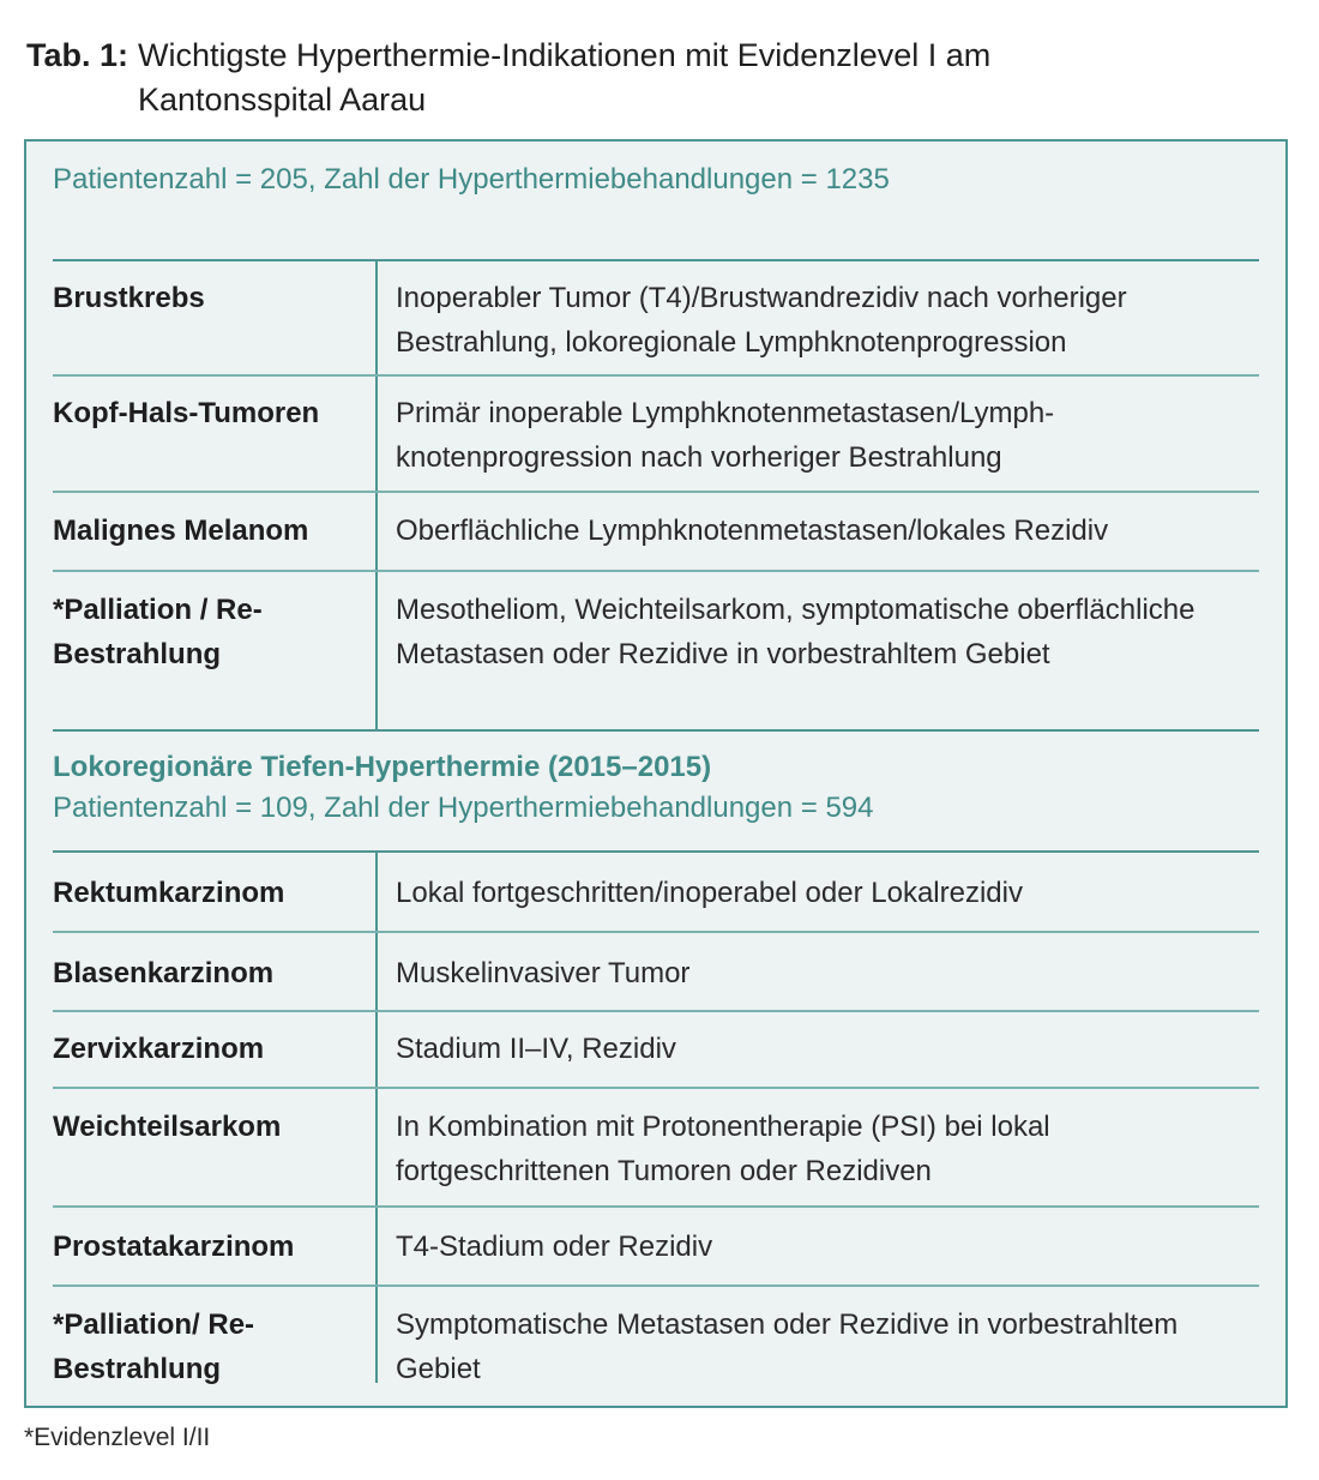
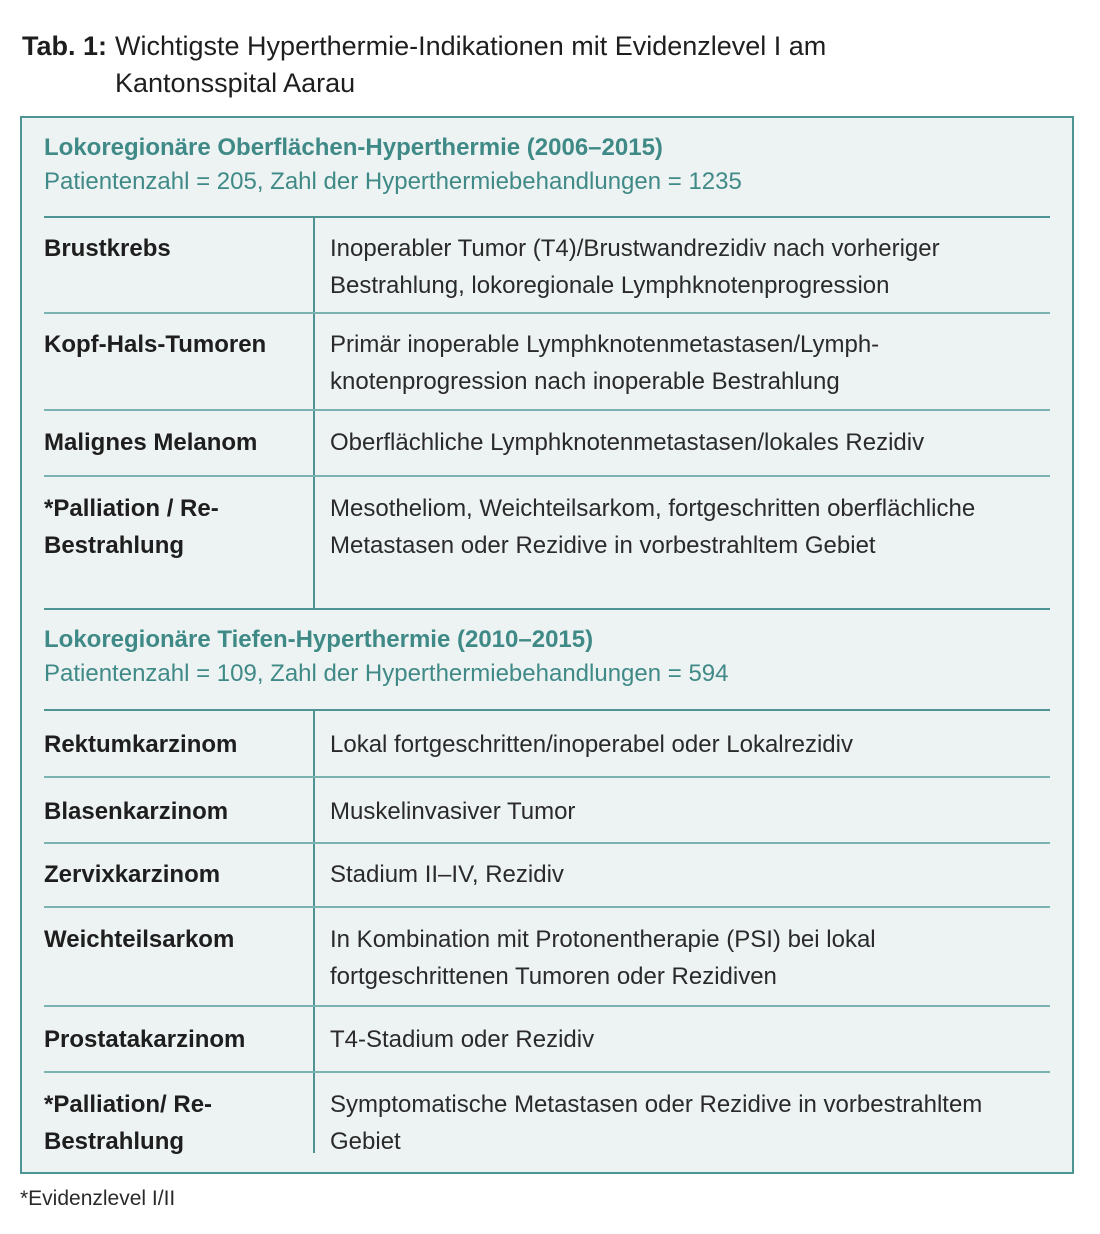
  Tab. 1:
  Wichtigste Hyperthermie-Indikationen mit Evidenzlevel I am Kantonsspital Aarau
+ Lokoregionäre Oberflächen-Hyperthermie (2006–2015)
  Patientenzahl = 205, Zahl der Hyperthermiebehandlungen = 1235
  Brustkrebs
  Inoperabler Tumor (T4)/Brustwandrezidiv nach vorheriger Bestrahlung, lokoregionale Lymphknotenprogression
  Kopf-Hals-Tumoren
- Primär inoperable Lymphknotenmetastasen/Lymph-knotenprogression nach vorheriger Bestrahlung
+ Primär inoperable Lymphknotenmetastasen/Lymph-knotenprogression nach inoperable Bestrahlung
  Malignes Melanom
  Oberflächliche Lymphknotenmetastasen/lokales Rezidiv
  *Palliation / Re-Bestrahlung
- Mesotheliom, Weichteilsarkom, symptomatische oberflächliche Metastasen oder Rezidive in vorbestrahltem Gebiet
+ Mesotheliom, Weichteilsarkom, fortgeschritten oberflächliche Metastasen oder Rezidive in vorbestrahltem Gebiet
- Lokoregionäre Tiefen-Hyperthermie (2015–2015)
+ Lokoregionäre Tiefen-Hyperthermie (2010–2015)
  Patientenzahl = 109, Zahl der Hyperthermiebehandlungen = 594
  Rektumkarzinom
  Lokal fortgeschritten/inoperabel oder Lokalrezidiv
  Blasenkarzinom
  Muskelinvasiver Tumor
  Zervixkarzinom
  Stadium II–IV, Rezidiv
  Weichteilsarkom
  In Kombination mit Protonentherapie (PSI) bei lokal fortgeschrittenen Tumoren oder Rezidiven
  Prostatakarzinom
  T4-Stadium oder Rezidiv
  *Palliation/ Re-Bestrahlung
  Symptomatische Metastasen oder Rezidive in vorbestrahltem Gebiet
  *Evidenzlevel I/II
